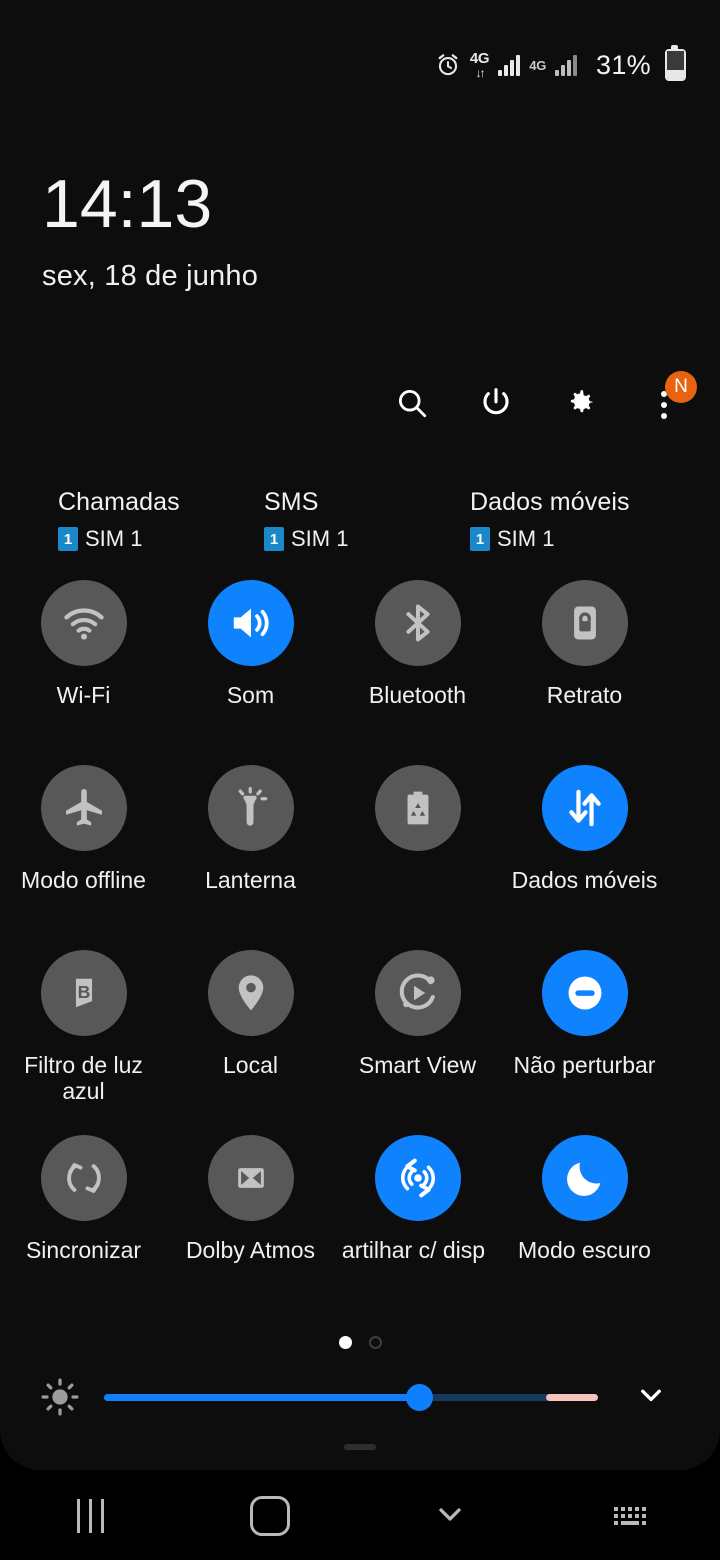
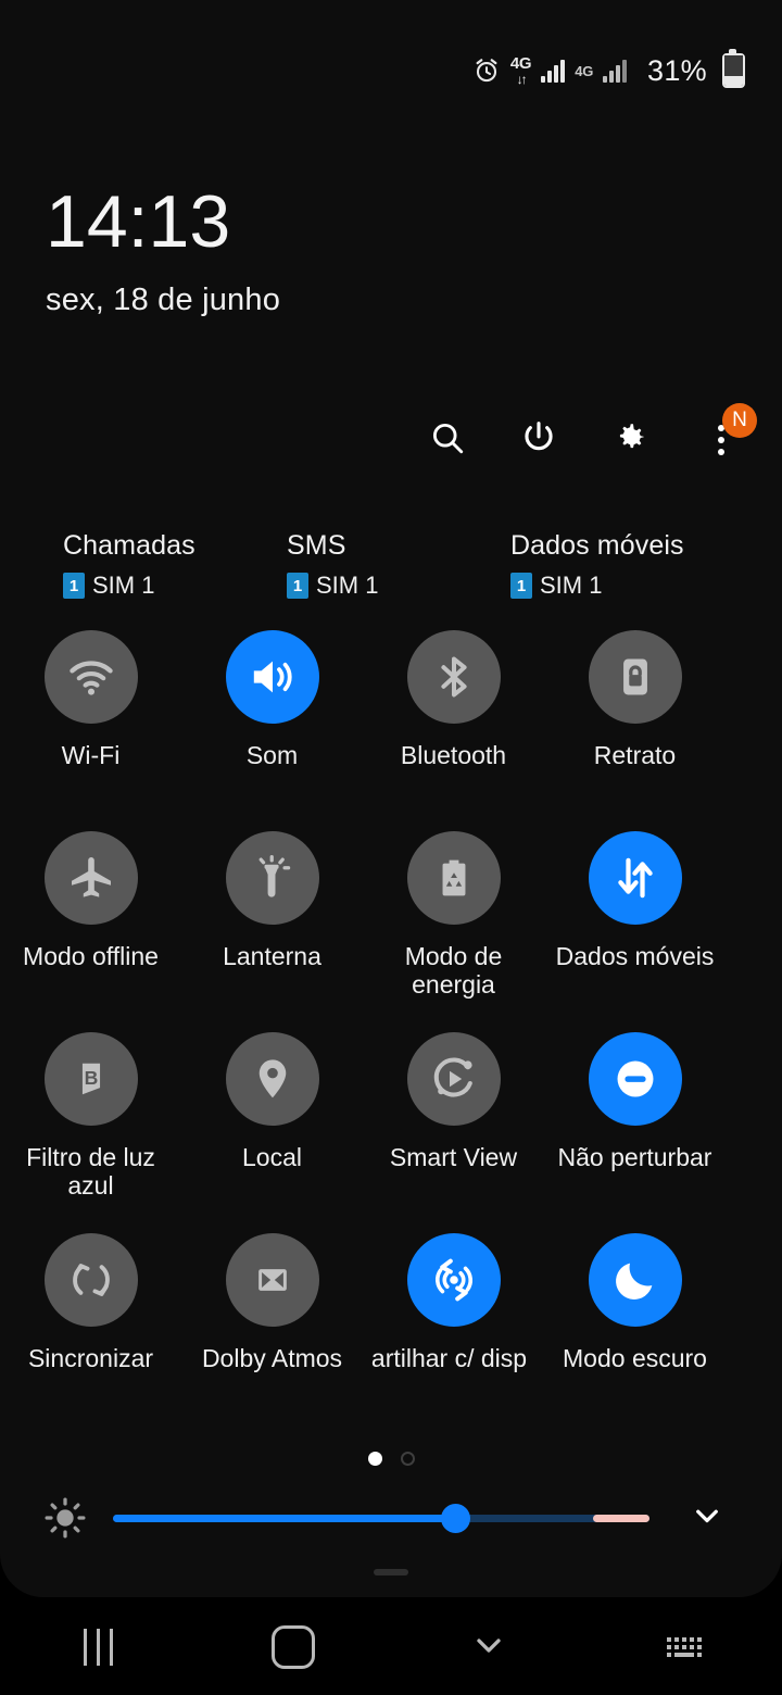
  4G
  ↓↑
  4G
  31%
  14:13
  sex, 18 de junho
  N
  Chamadas
  1
  SIM 1
  SMS
  1
  SIM 1
  Dados móveis
  1
  SIM 1
  Wi-Fi
  Som
  Bluetooth
  Retrato
  Modo offline
  Lanterna
+ Modo de energia
  Dados móveis
  B
  Filtro de luz azul
  Local
  Smart View
  Não perturbar
  Sincronizar
  Dolby Atmos
  artilhar c/ disp
  Modo escuro
